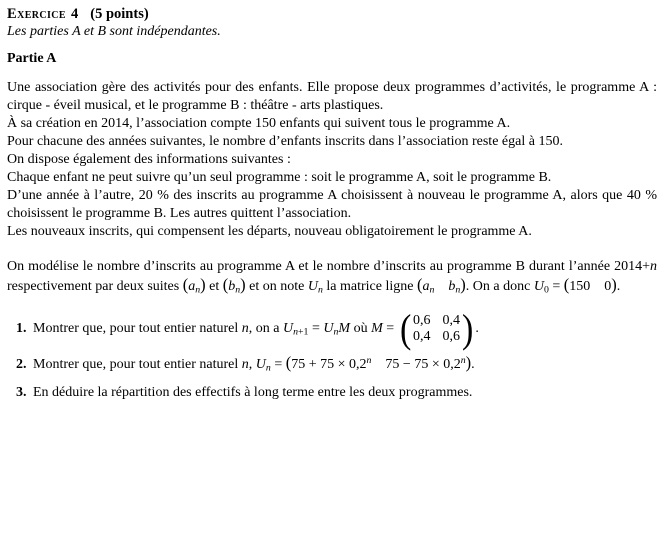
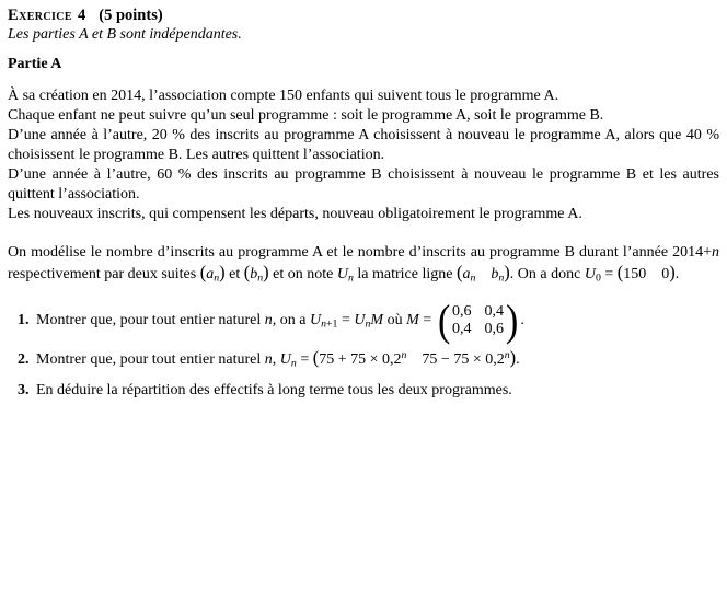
  Exercice 4 (5 points)
  Les parties A et B sont indépendantes.
  Partie A
- Une association gère des activités pour des enfants. Elle propose deux programmes d’activités, le programme A : cirque - éveil musical, et le programme B : théâtre - arts plastiques.
  À sa création en 2014, l’association compte 150 enfants qui suivent tous le programme A.
- Pour chacune des années suivantes, le nombre d’enfants inscrits dans l’association reste égal à 150.
- On dispose également des informations suivantes :
  Chaque enfant ne peut suivre qu’un seul programme : soit le programme A, soit le programme B.
  D’une année à l’autre, 20 % des inscrits au programme A choisissent à nouveau le programme A, alors que 40 % choisissent le programme B. Les autres quittent l’association.
+ D’une année à l’autre, 60 % des inscrits au programme B choisissent à nouveau le programme B et les autres quittent l’association.
  Les nouveaux inscrits, qui compensent les départs, nouveau obligatoirement le programme A.
  On modélise le nombre d’inscrits au programme A et le nombre d’inscrits au programme B durant l’année 2014+n respectivement par deux suites (an) et (bn) et on note Un la matrice ligne (an bn). On a donc U0 = (150 0).
  1.
  Montrer que, pour tout entier naturel n, on a Un+1 = UnM où M =
  (
  0,6
  0,4
  0,4
  0,6
  )
  .
  2.
  Montrer que, pour tout entier naturel n, Un = (75 + 75 × 0,2n 75 − 75 × 0,2n).
  3.
- En déduire la répartition des effectifs à long terme entre les deux programmes.
+ En déduire la répartition des effectifs à long terme tous les deux programmes.
